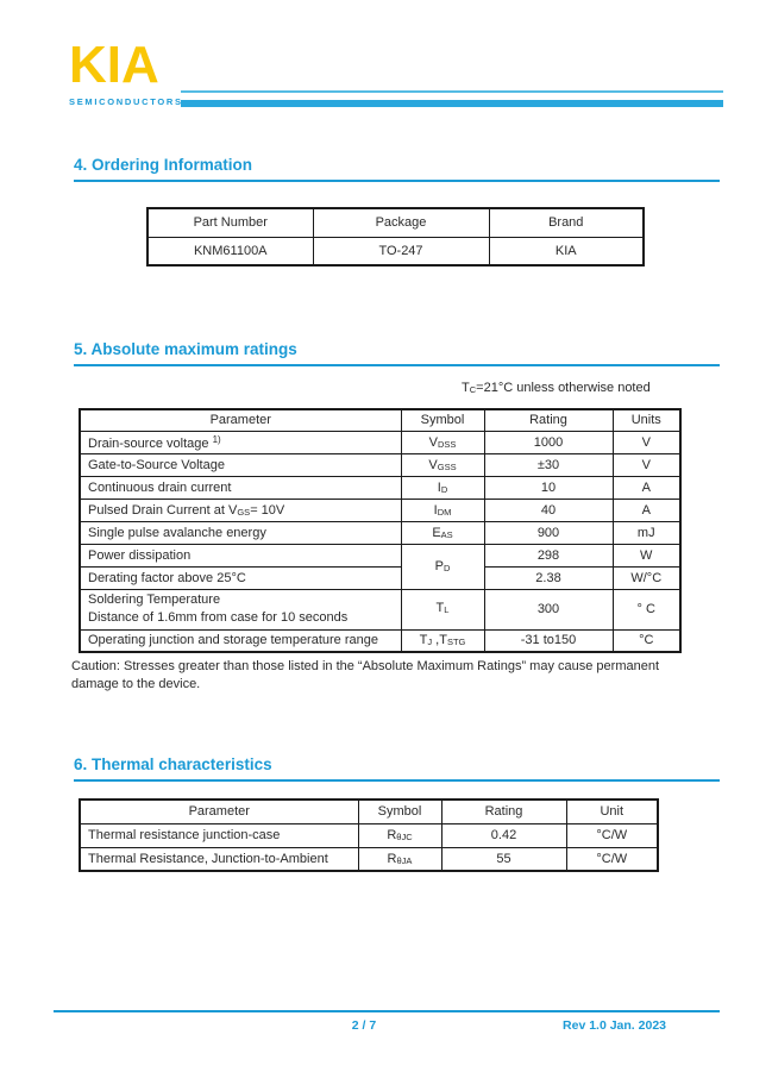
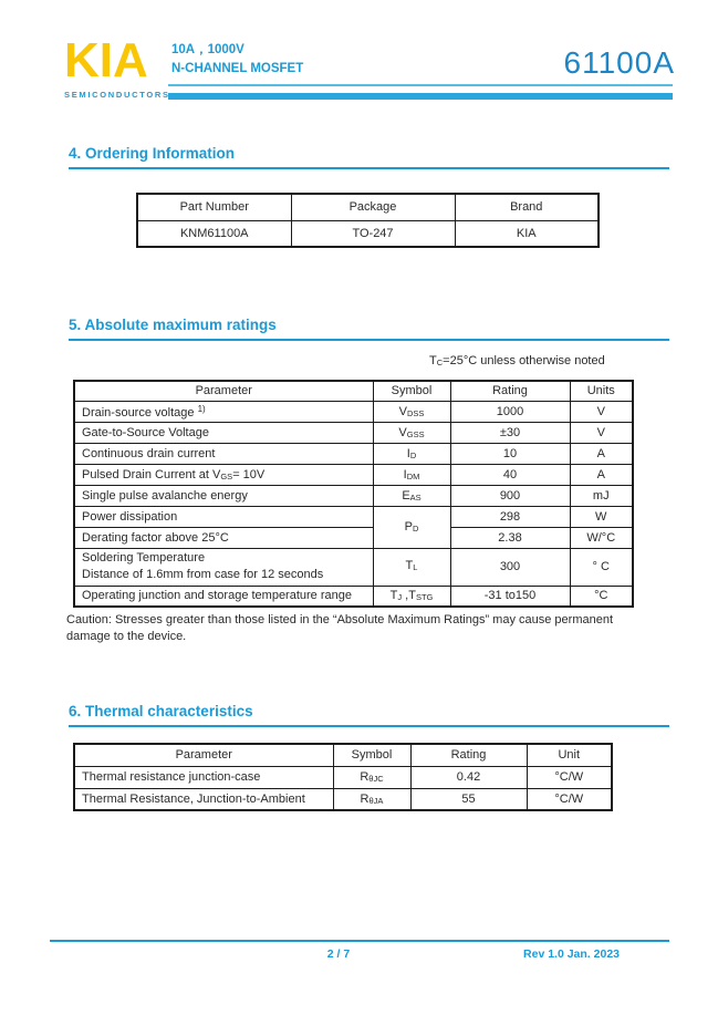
  KIA
  SEMICONDUCTORS
+ 10A，1000V
+ N-CHANNEL MOSFET
+ 61100A
  4. Ordering Information
  Part Number	Package	Brand
  KNM61100A	TO-247	KIA
  5. Absolute maximum ratings
- TC=21°C unless otherwise noted
+ TC=25°C unless otherwise noted
  Parameter	Symbol	Rating	Units
  Drain-source voltage 1)	VDSS	1000	V
  Gate-to-Source Voltage	VGSS	±30	V
  Continuous drain current	ID	10	A
  Pulsed Drain Current at VGS= 10V	IDM	40	A
  Single pulse avalanche energy	EAS	900	mJ
  Power dissipation	PD	298	W
  Derating factor above 25°C	2.38	W/°C
- Soldering TemperatureDistance of 1.6mm from case for 10 seconds	TL	300	° C
+ Soldering TemperatureDistance of 1.6mm from case for 12 seconds	TL	300	° C
  Operating junction and storage temperature range	TJ ,TSTG	-31 to150	°C
  Caution: Stresses greater than those listed in the “Absolute Maximum Ratings” may cause permanent damage to the device.
  6. Thermal characteristics
  Parameter	Symbol	Rating	Unit
  Thermal resistance junction-case	RθJC	0.42	°C/W
  Thermal Resistance, Junction-to-Ambient	RθJA	55	°C/W
  2 / 7
  Rev 1.0 Jan. 2023
